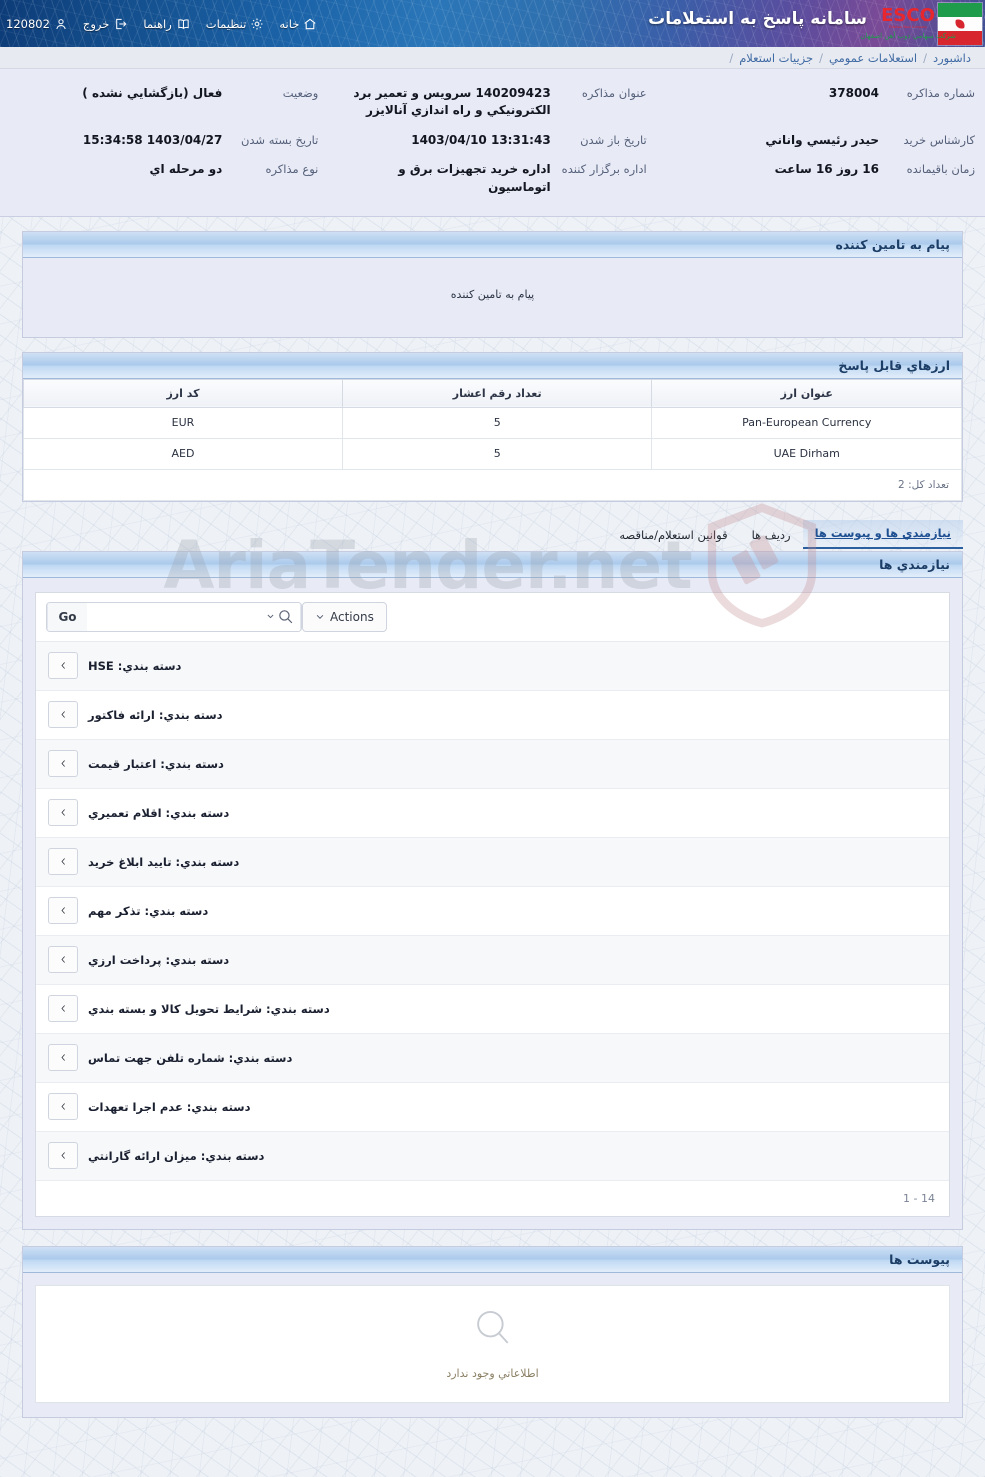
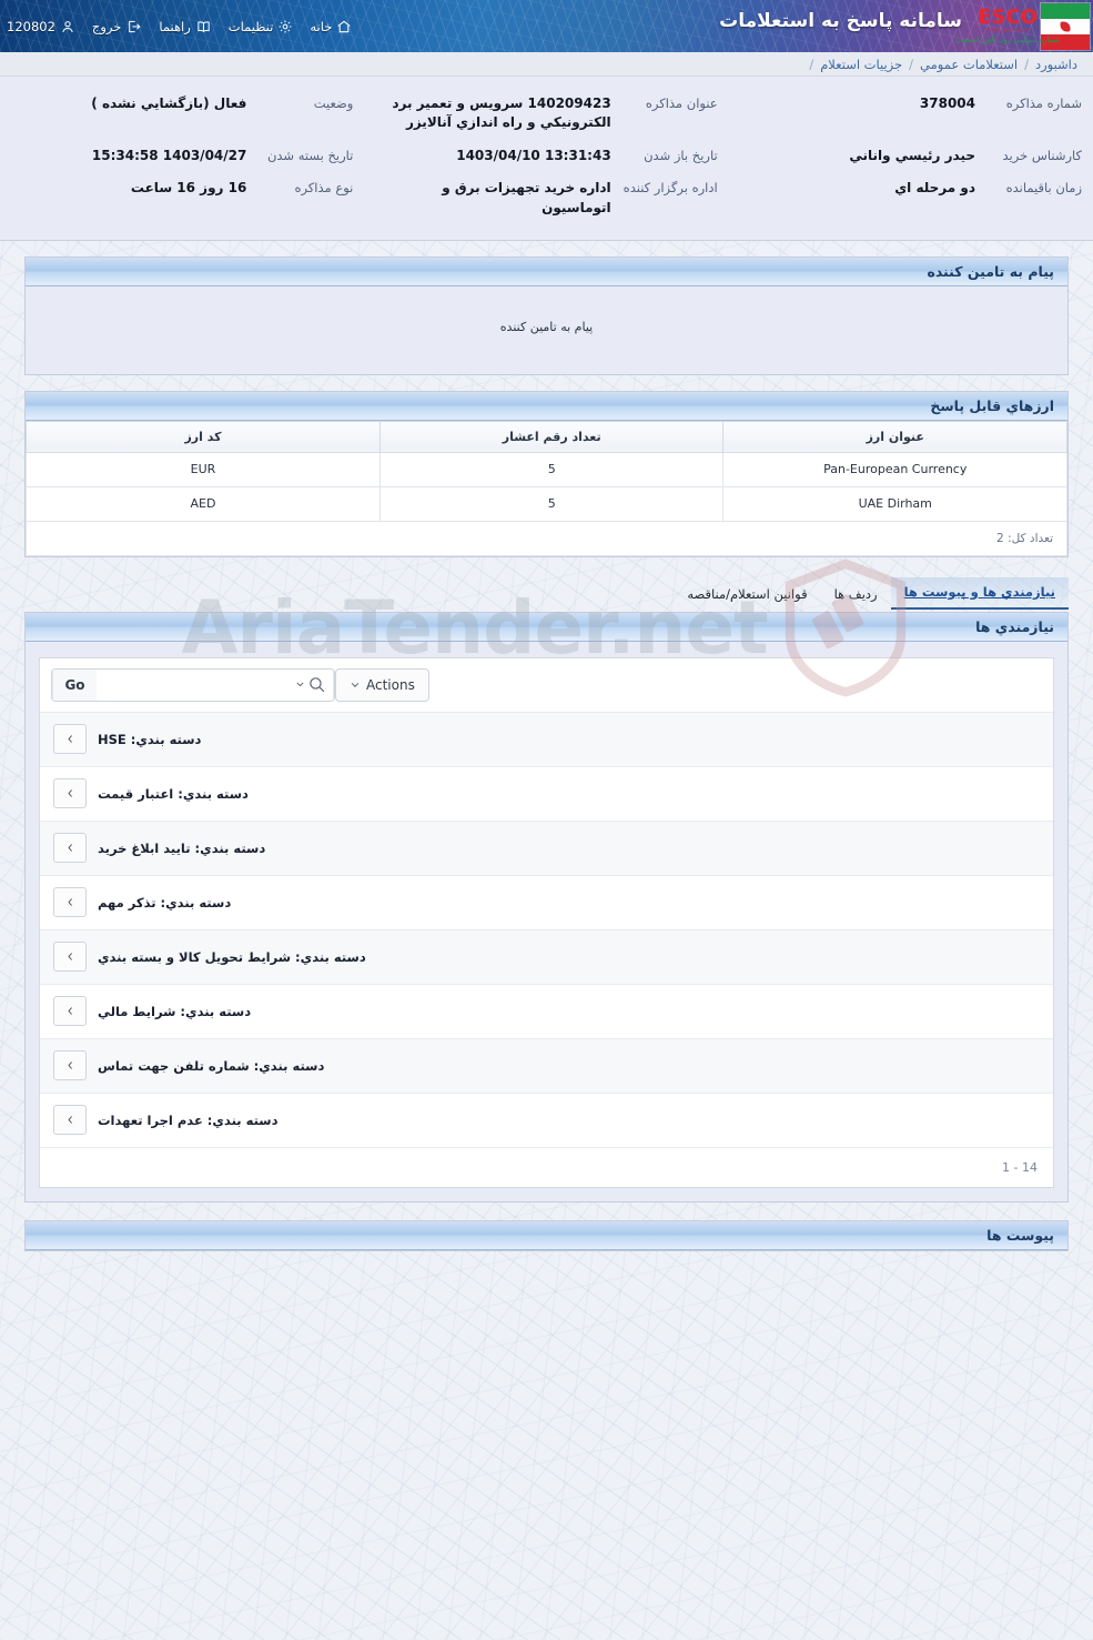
  ESCO
- شرکت سهامي ذوب آهن اصفهان
+ شماره سهامي ذوب آهن اصفهان
  سامانه پاسخ به استعلامات
  خانه
  تنظیمات
  راهنما
  خروج
  120802
  داشبورد
  /
  استعلامات عمومي
  /
  جزییات استعلام
  /
  شماره مذاکره
  378004
  عنوان مذاکره
  140209423 سرويس و تعمير برد الکترونيکي و راه اندازي آنالايزر
  وضعیت
  فعال (بازگشايي نشده )
  کارشناس خرید
  حيدر رئيسي واناني
  تاریخ باز شدن
  13:31:43 1403/04/10
  تاریخ بسته شدن
  1403/04/27 15:34:58
  زمان باقیمانده
- 16 روز 16 ساعت
+ دو مرحله اي
  اداره برگزار کننده
  اداره خريد تجهيزات برق و اتوماسيون
  نوع مذاکره
- دو مرحله اي
+ 16 روز 16 ساعت
  پیام به تامین کننده
  پیام به تامین کننده
  ارزهاي قابل پاسخ
  عنوان ارز	تعداد رقم اعشار	کد ارز
  Pan-European Currency	5	EUR
  UAE Dirham	5	AED
  تعداد کل: 2
  نیازمندي ها و پیوست ها
  ردیف ها
  قوانین استعلام/مناقصه
  نیازمندي ها
  Go
  Actions
  دسته بندي: HSE
- دسته بندي: ارائه فاکتور
  دسته بندي: اعتبار قیمت
- دسته بندي: اقلام تعميري
  دسته بندي: تاييد ابلاغ خرید
  دسته بندي: تذکر مهم
- دسته بندي: پرداخت ارزي
  دسته بندي: شرايط تحويل کالا و بسته بندي
+ دسته بندي: شرايط مالي
  دسته بندي: شماره تلفن جهت تماس
  دسته بندي: عدم اجرا تعهدات
- دسته بندي: میزان ارائه گارانتي
  1 - 14
  پیوست ها
- اطلاعاتي وجود ندارد
  AriaTender.net
